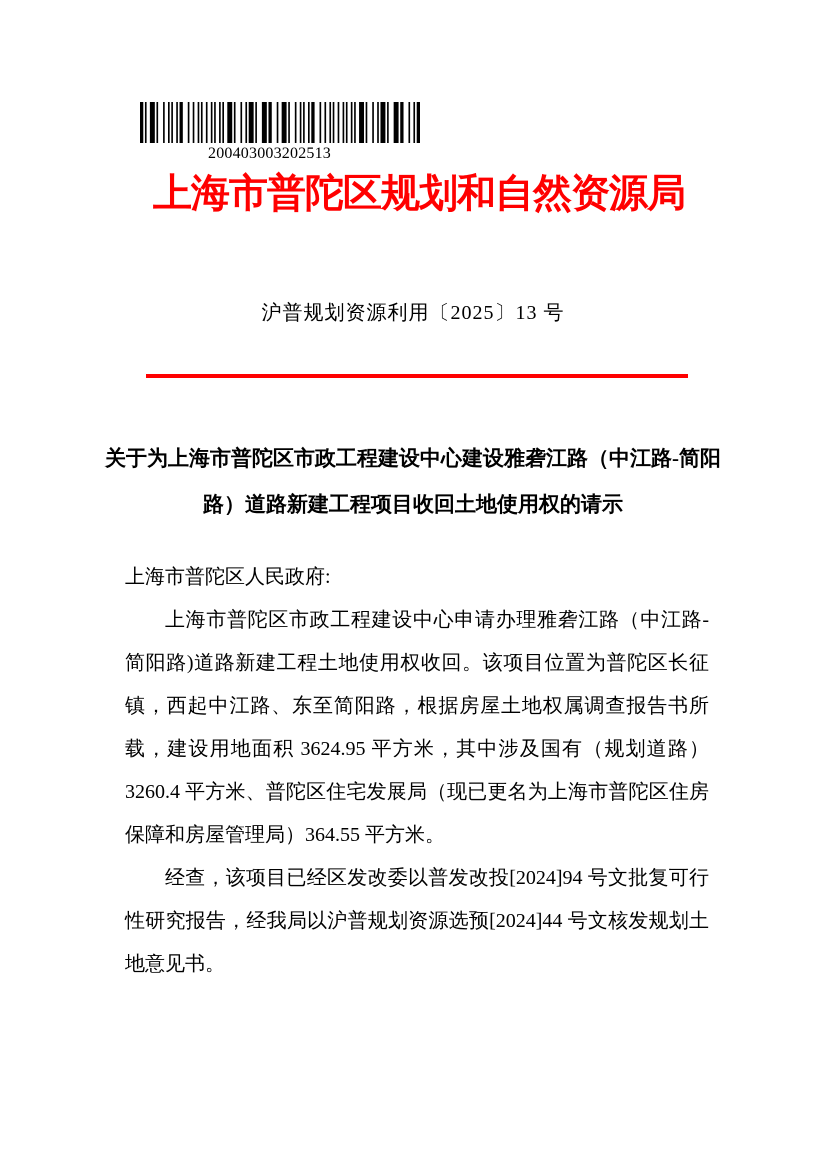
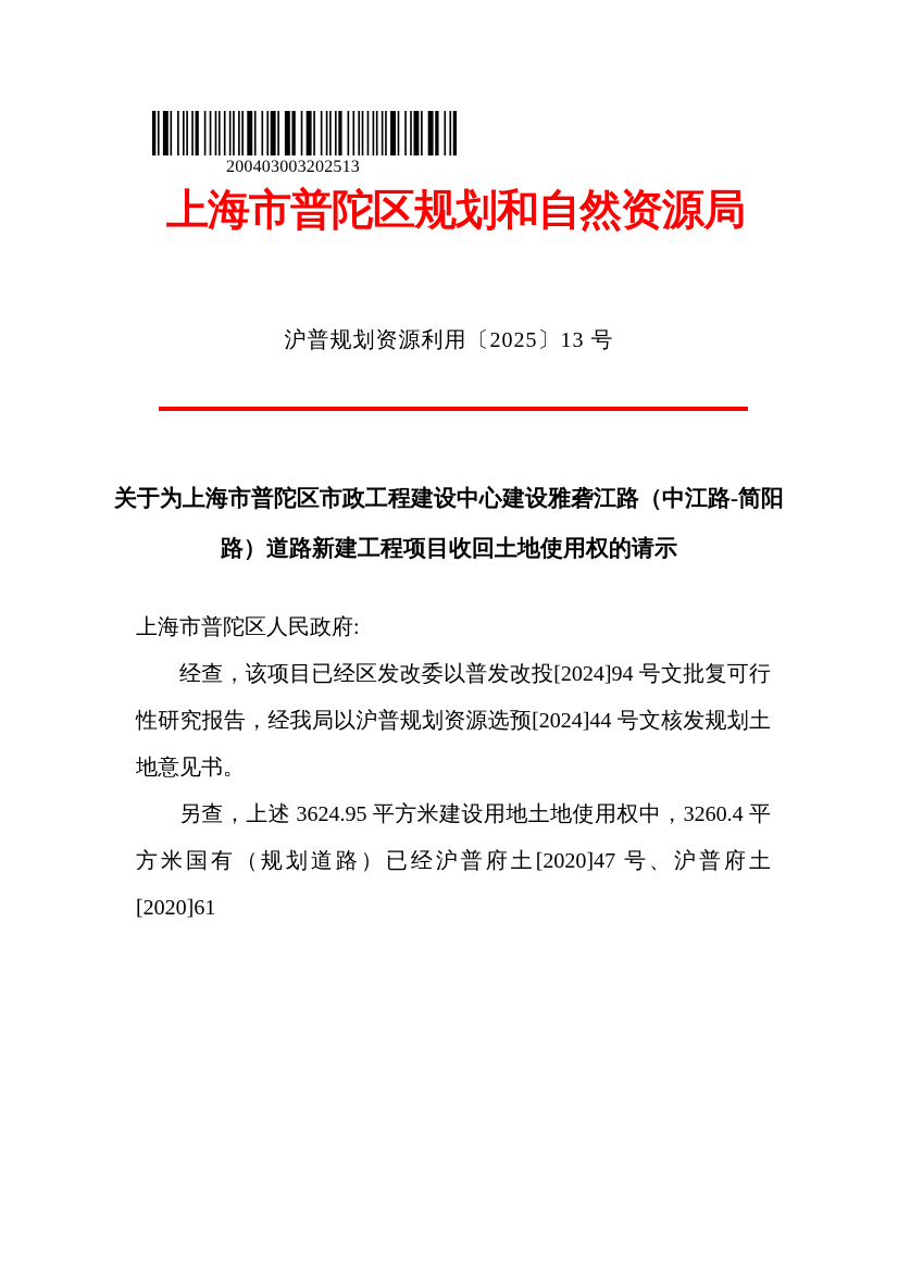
  200403003202513
  上海市普陀区规划和自然资源局
  沪普规划资源利用〔2025〕13 号
  关于为上海市普陀区市政工程建设中心建设雅砻江路（中江路-简阳
  路）道路新建工程项目收回土地使用权的请示
  上海市普陀区人民政府:
- 上海市普陀区市政工程建设中心申请办理雅砻江路（中江路-简阳路)道路新建工程土地使用权收回。该项目位置为普陀区长征镇，西起中江路、东至简阳路，根据房屋土地权属调查报告书所载，建设用地面积 3624.95 平方米，其中涉及国有（规划道路）3260.4 平方米、普陀区住宅发展局（现已更名为上海市普陀区住房保障和房屋管理局）364.55 平方米。
  经查，该项目已经区发改委以普发改投[2024]94 号文批复可行性研究报告，经我局以沪普规划资源选预[2024]44 号文核发规划土地意见书。
+ 另查，上述 3624.95 平方米建设用地土地使用权中，3260.4 平方米国有（规划道路）已经沪普府土[2020]47 号、沪普府土[2020]61
